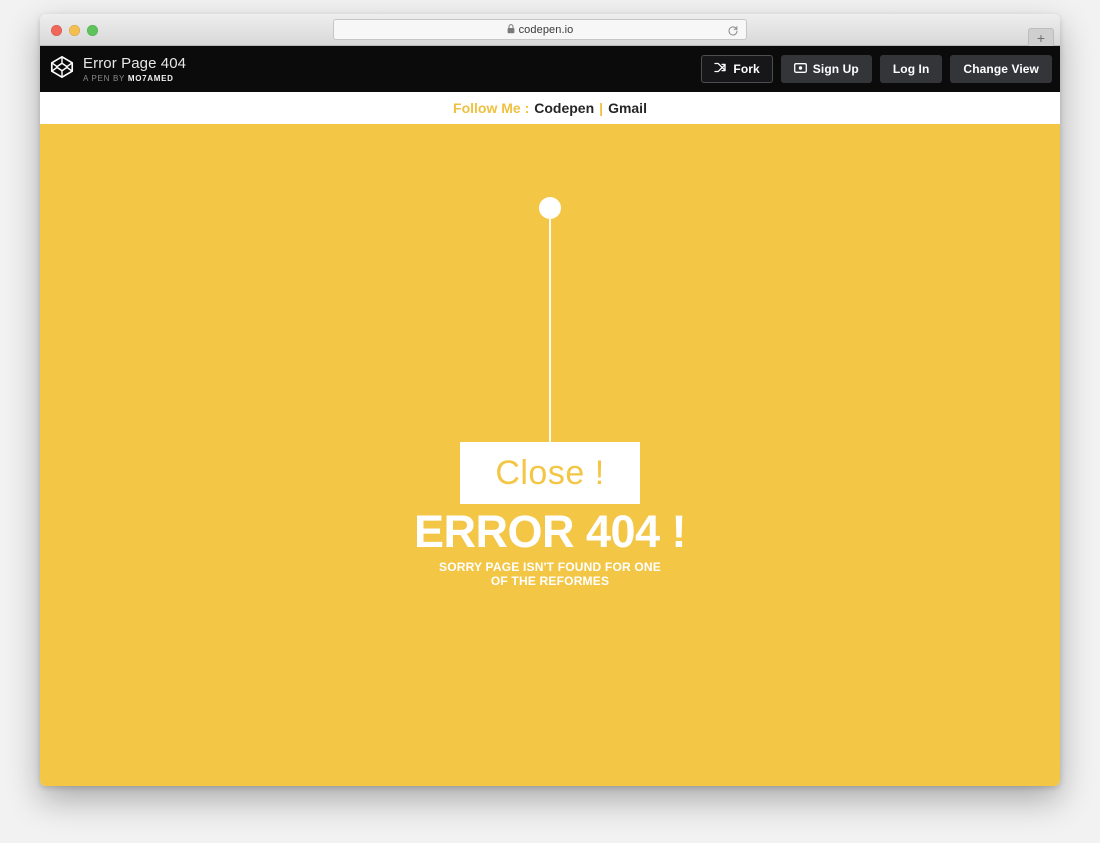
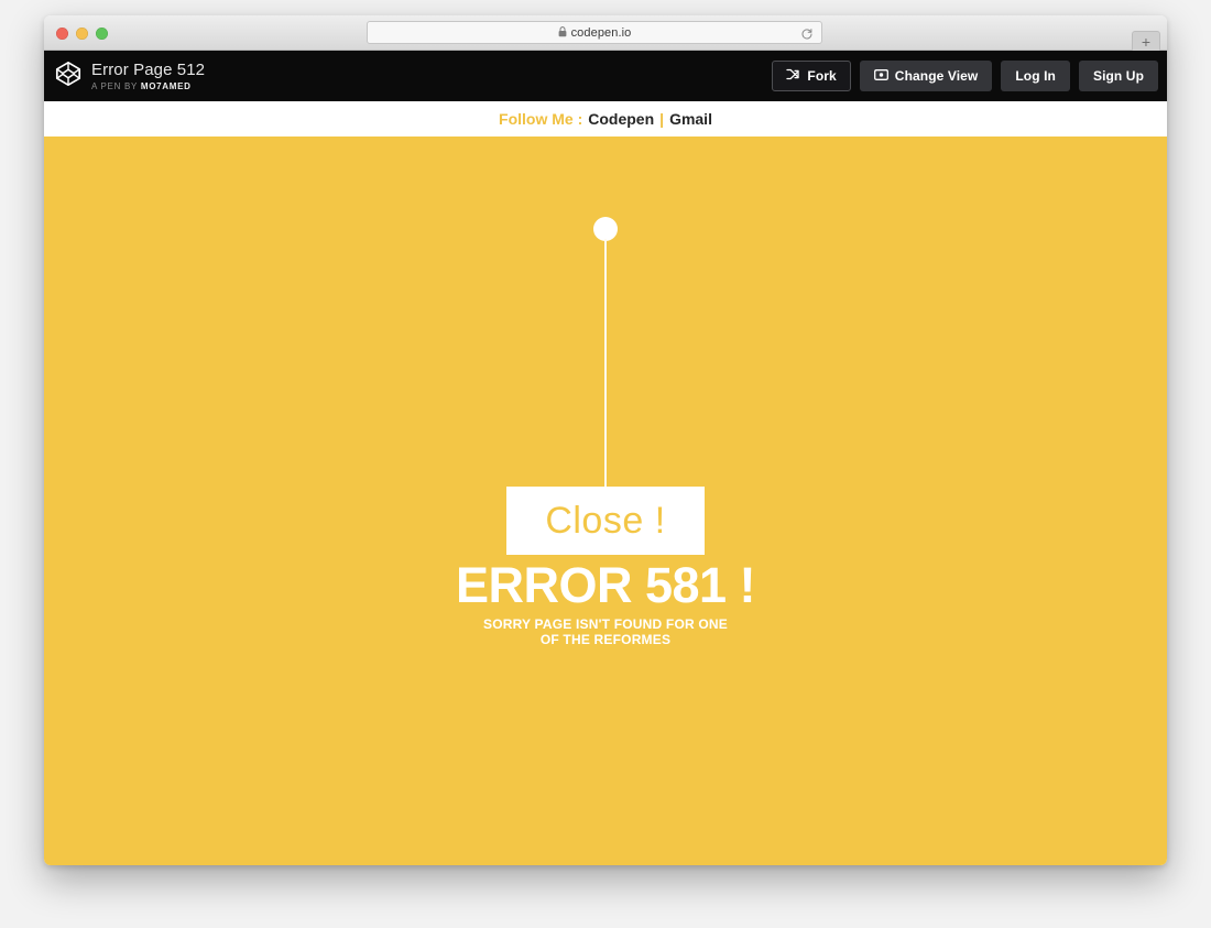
  codepen.io
  +
- Error Page 404
+ Error Page 512
  A PEN BY MO7AMED
  Fork
- Sign Up
+ Change View
  Log In
- Change View
+ Sign Up
  Follow Me :
  Codepen
  |
  Gmail
  Close !
- ERROR 404 !
+ ERROR 581 !
  SORRY PAGE ISN'T FOUND FOR ONE OF THE REFORMES
